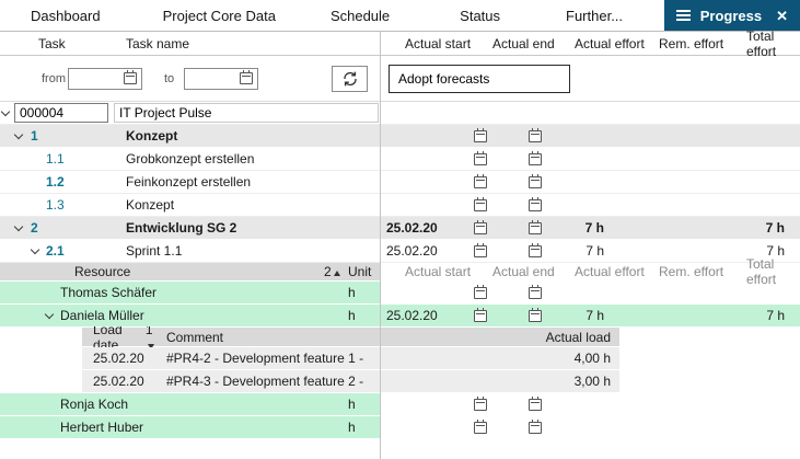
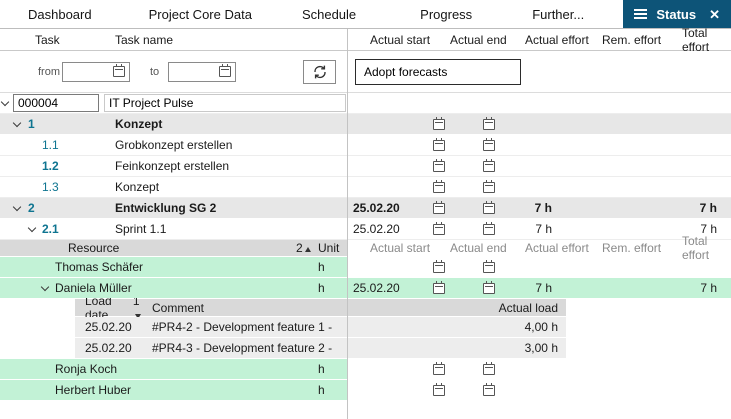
  Dashboard
  Project Core Data
  Schedule
- Status
+ Progress
  Further...
- Progress
+ Status
  ✕
  Task
  Task name
  Actual start
  Actual end
  Actual effort
  Rem. effort
  Total effort
  from
  to
  Adopt forecasts
  000004
  IT Project Pulse
  1
  Konzept
  1.1
  Grobkonzept erstellen
  1.2
  Feinkonzept erstellen
  1.3
  Konzept
  2
  Entwicklung SG 2
  25.02.20
  7 h
  7 h
  2.1
  Sprint 1.1
  25.02.20
  7 h
  7 h
  Resource
  2
  Unit
  Actual start
  Actual end
  Actual effort
  Rem. effort
  Total effort
  Thomas Schäfer
  h
  Daniela Müller
  h
  25.02.20
  7 h
  7 h
  Load date
  1
  Comment
  Actual load
  25.02.20
  #PR4-2 - Development feature 1 -
  4,00 h
  25.02.20
  #PR4-3 - Development feature 2 -
  3,00 h
  Ronja Koch
  h
  Herbert Huber
  h
